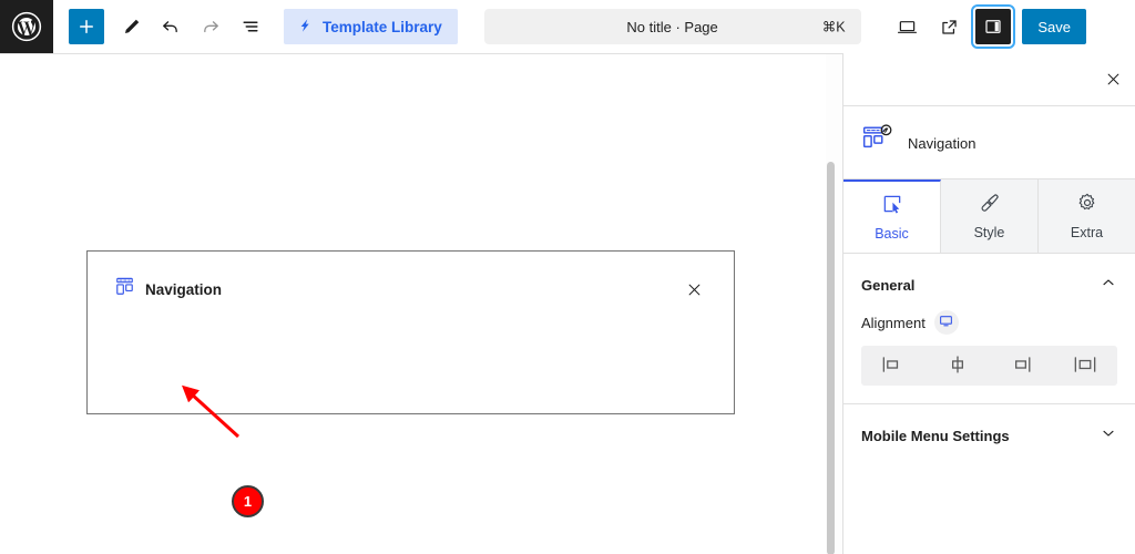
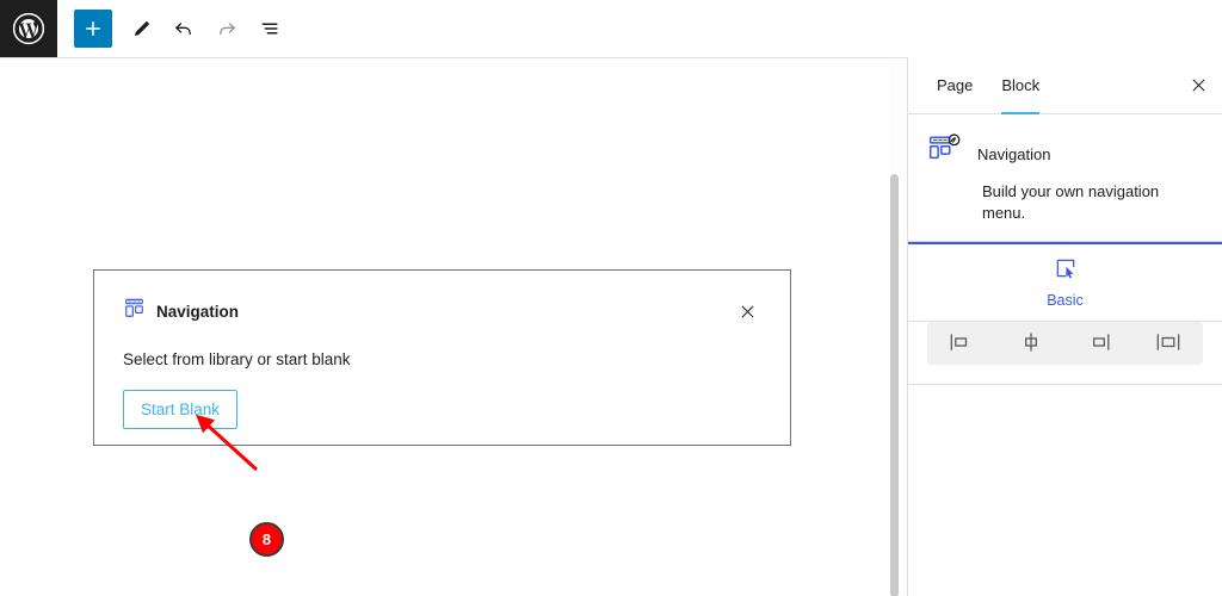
- Template Library
- No title · Page
- ⌘K
- Save
  Navigation
+ Select from library or start blank
+ Start Blank
- 1
+ 8
+ Page
+ Block
  Navigation
+ Build your own navigation menu.
  Basic
- Style
- Extra
- General
- Alignment
- Mobile Menu Settings
